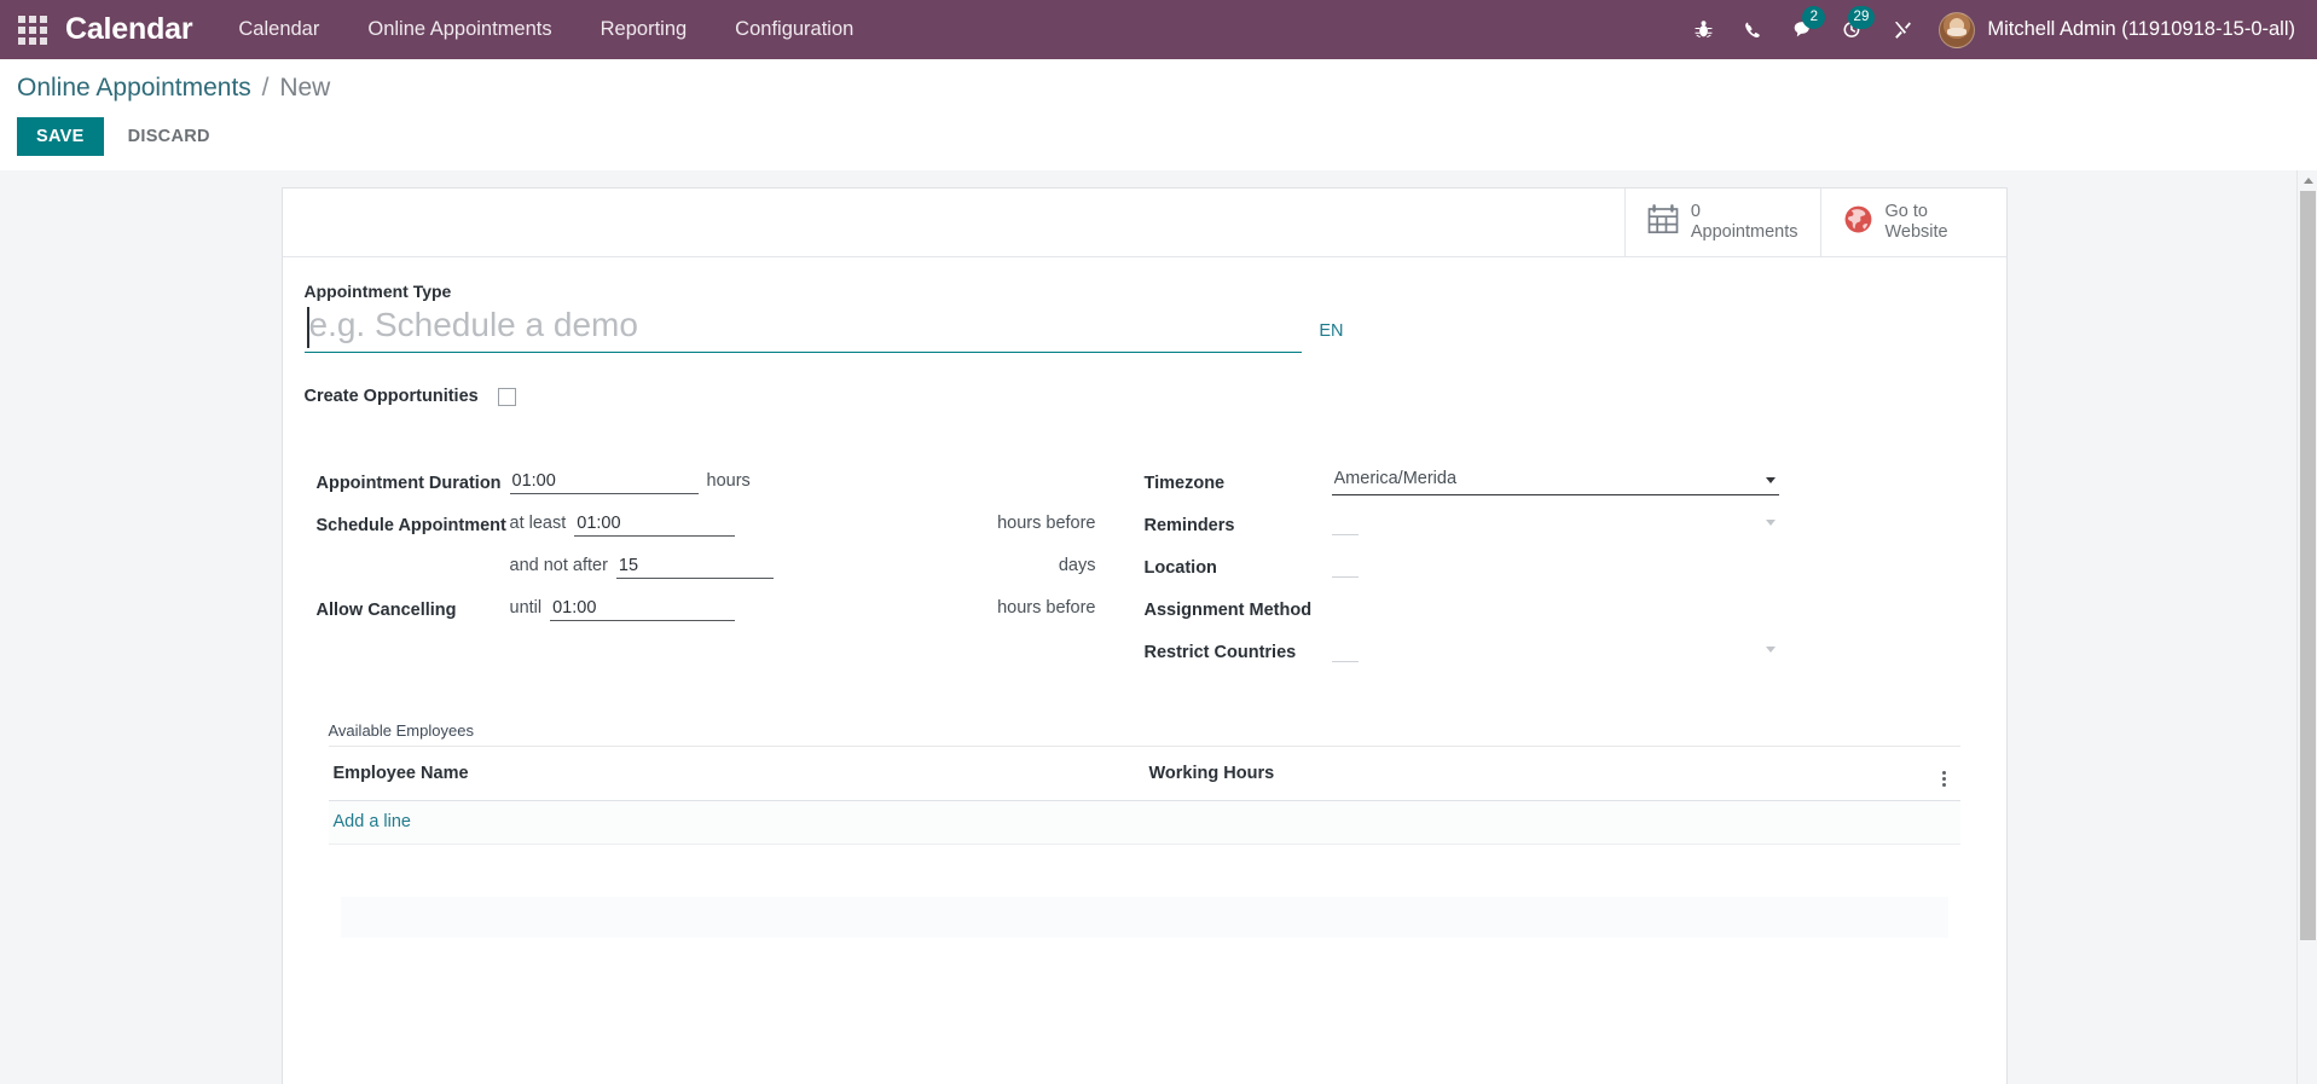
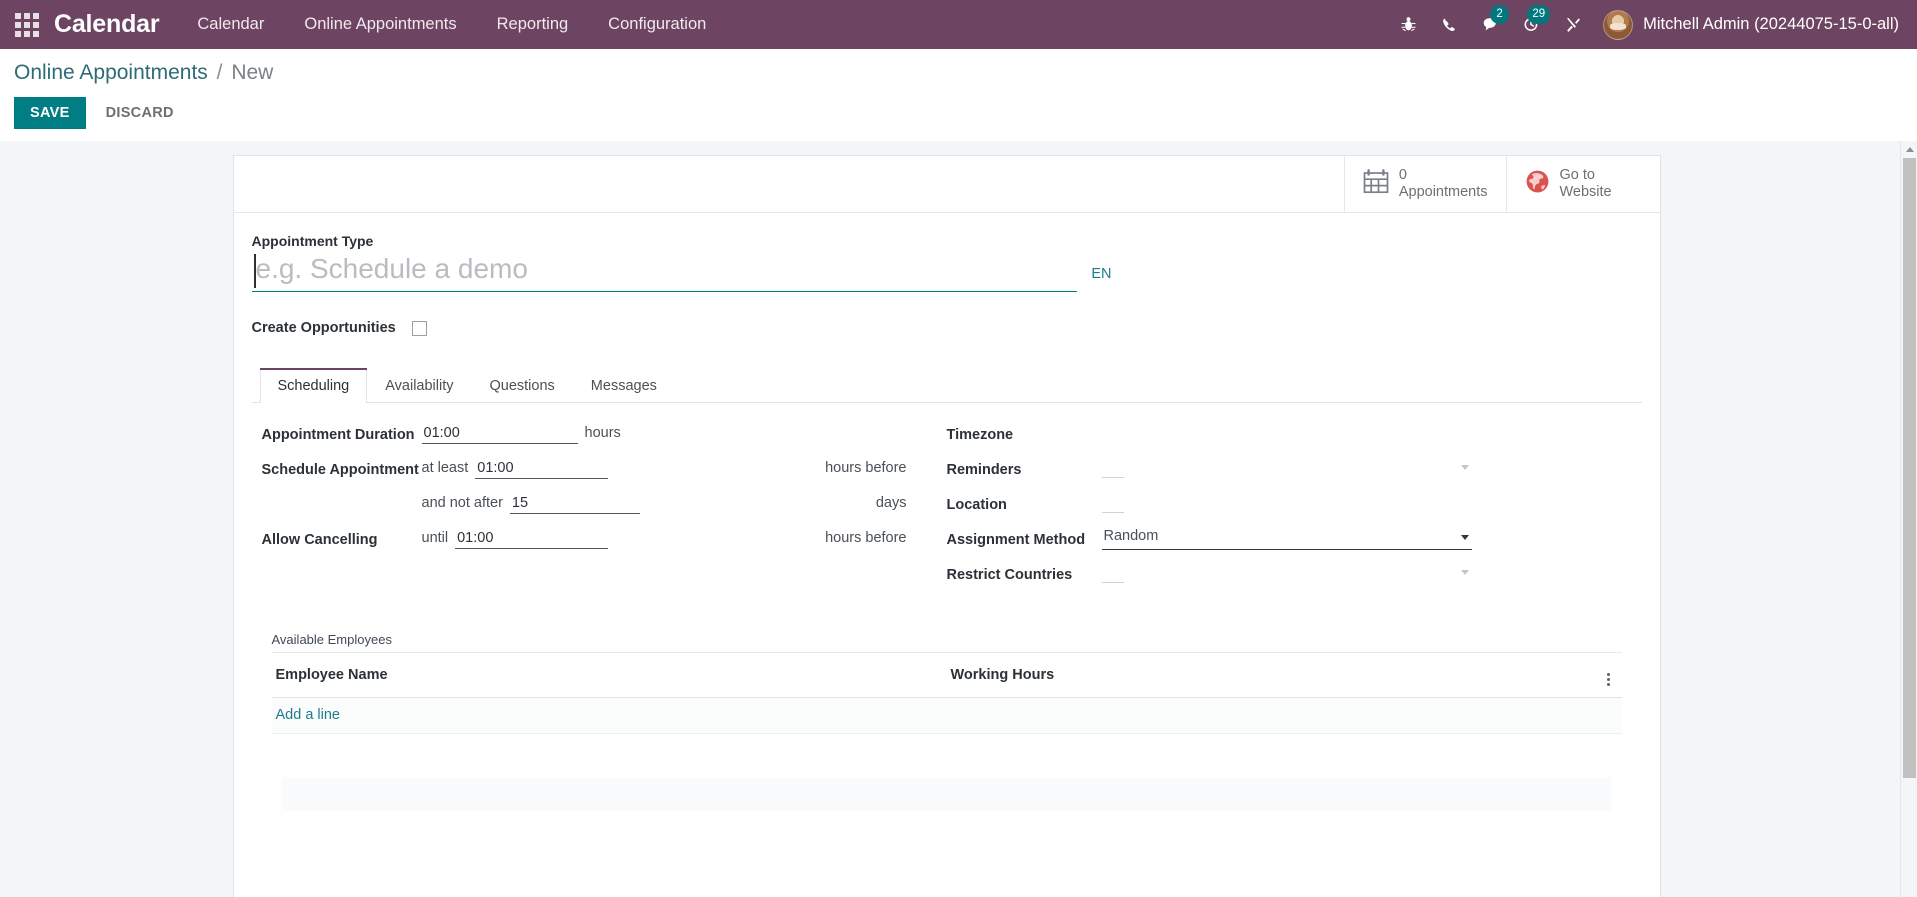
  Calendar
  Calendar
  Online Appointments
  Reporting
  Configuration
  2
  29
- Mitchell Admin (11910918-15-0-all)
+ Mitchell Admin (20244075-15-0-all)
  Online Appointments / New
  SAVE
  DISCARD
  0
  Appointments
  Go to
  Website
  Appointment Type
  e.g. Schedule a demo
  EN
  Create Opportunities
+ Scheduling
+ Availability
+ Questions
+ Messages
  Appointment Duration
  01:00
  hours
  Schedule Appointment
  at least
  01:00
  hours before
  and not after
  15
  days
  Allow Cancelling
  until
  01:00
  hours before
  Timezone
- America/Merida
  Reminders
  Location
  Assignment Method
+ Random
  Restrict Countries
  Available Employees
  Employee Name	Working Hours
  Add a line
